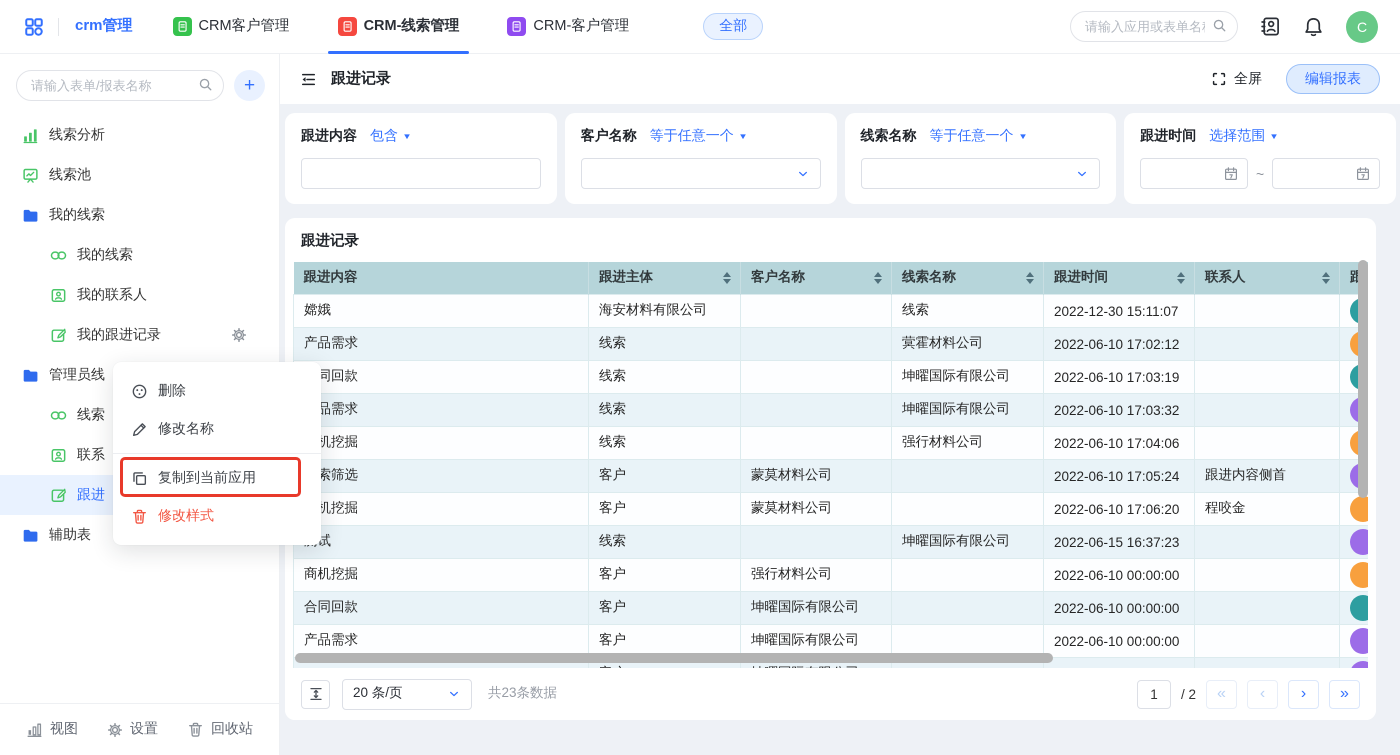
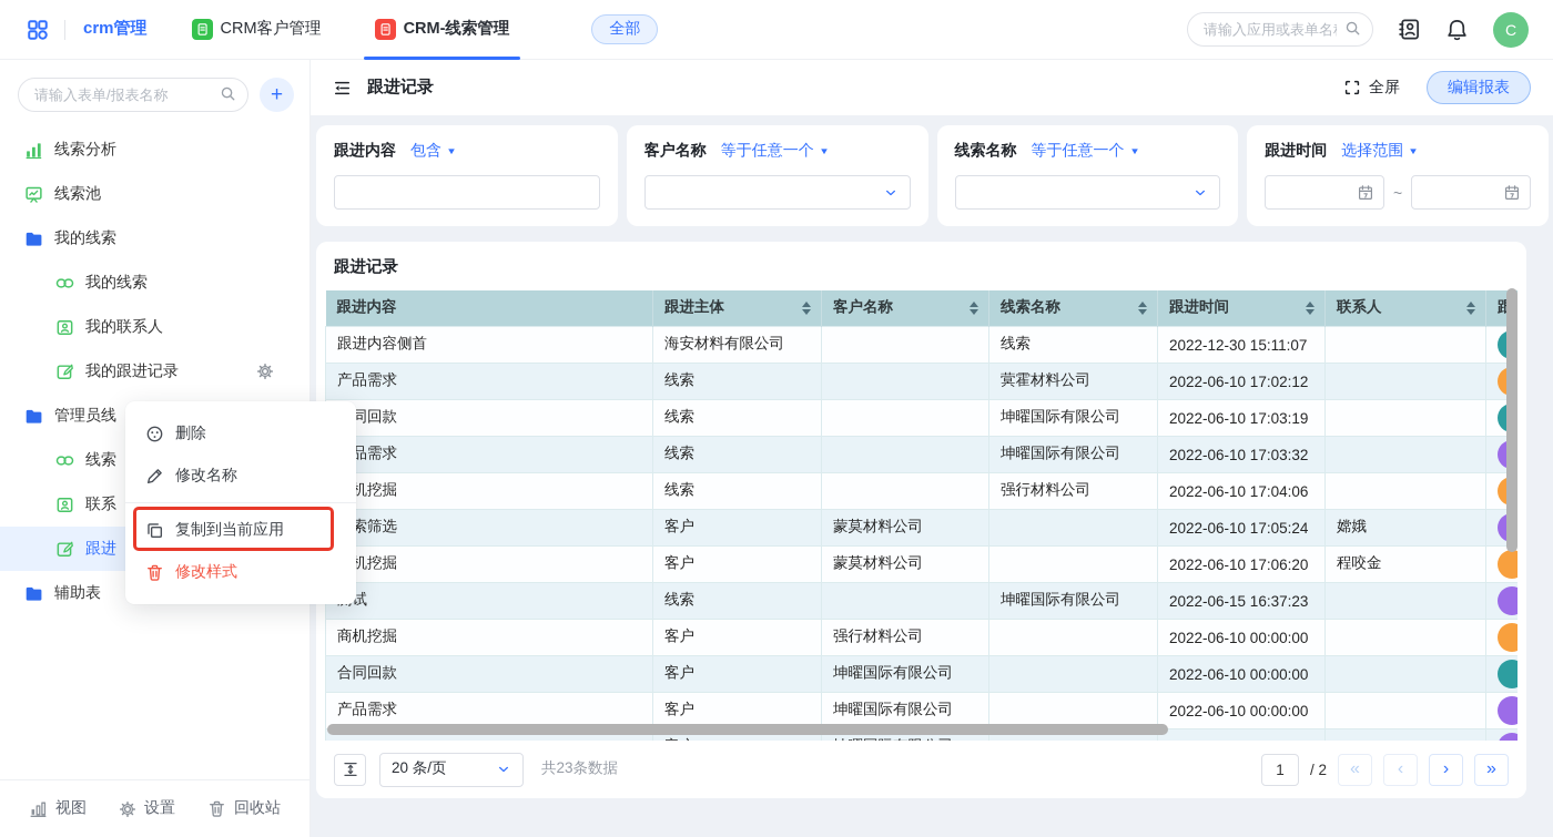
  crm管理
  CRM客户管理
  CRM-线索管理
- CRM-客户管理
  全部
  请输入应用或表单名
  C
  请输入表单/报表名称
  +
  线索分析
  线索池
  我的线索
  我的线索
  我的联系人
  我的跟进记录
  管理员线
  线索
  联系
  跟进
  辅助表
  视图
  设置
  回收站
  跟进记录
  全屏
  编辑报表
  跟进内容
  包含
  ▼
  客户名称
  等于任意一个
  ▼
  线索名称
  等于任意一个
  ▼
  跟进时间
  选择范围
  ▼
  ~
  跟进记录
  跟进内容	跟进主体	客户名称	线索名称	跟进时间	联系人	跟
- 嫦娥	海安材料有限公司		线索	2022-12-30 15:11:07
+ 跟进内容侧首	海安材料有限公司		线索	2022-12-30 15:11:07
  产品需求	线索		蓂霍材料公司	2022-06-10 17:02:12
  同回款	线索		坤曜国际有限公司	2022-06-10 17:03:19
  品需求	线索		坤曜国际有限公司	2022-06-10 17:03:32
  机挖掘	线索		强行材料公司	2022-06-10 17:04:06
- 索筛选	客户	蒙莫材料公司		2022-06-10 17:05:24	跟进内容侧首
+ 索筛选	客户	蒙莫材料公司		2022-06-10 17:05:24	嫦娥
  机挖掘	客户	蒙莫材料公司		2022-06-10 17:06:20	程咬金
  试	线索		坤曜国际有限公司	2022-06-15 16:37:23
  商机挖掘	客户	强行材料公司		2022-06-10 00:00:00
  合同回款	客户	坤曜国际有限公司		2022-06-10 00:00:00
  产品需求	客户	坤曜国际有限公司		2022-06-10 00:00:00
  20 条/页
  共23条数据
  1
  / 2
  «
  ‹
  ›
  »
  删除
  修改名称
  复制到当前应用
  修改样式
